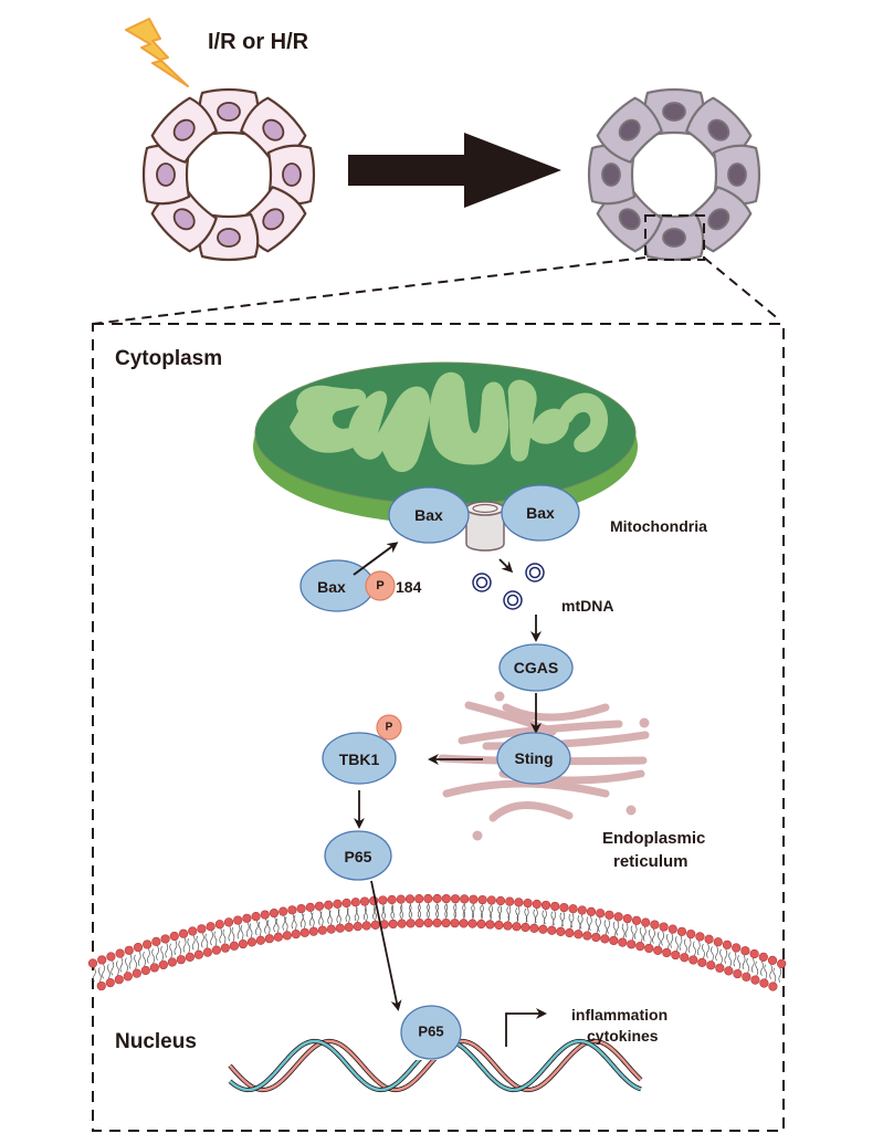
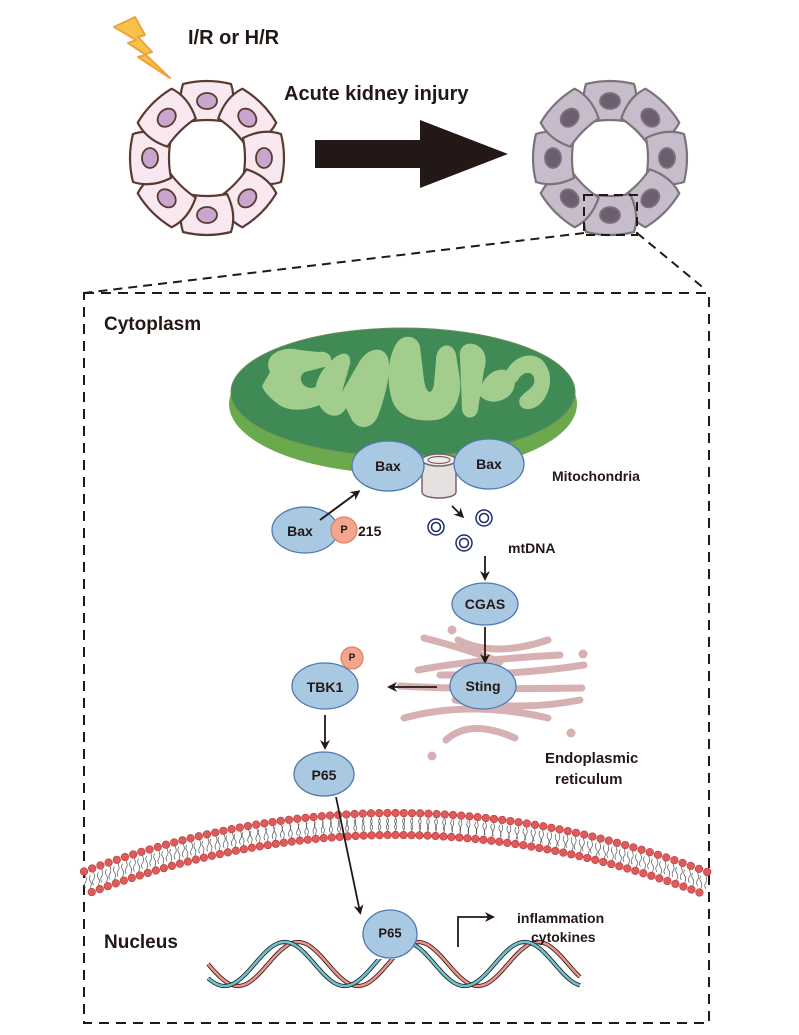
  I/R or H/R
+ Acute kidney injury
  Cytoplasm
  Bax
  Bax
  Bax
  P
- 184
+ 215
  Mitochondria
  mtDNA
  CGAS
  Sting
  Endoplasmic
  reticulum
  TBK1
  P
  P65
  Nucleus
  P65
  inflammation
  cytokines
